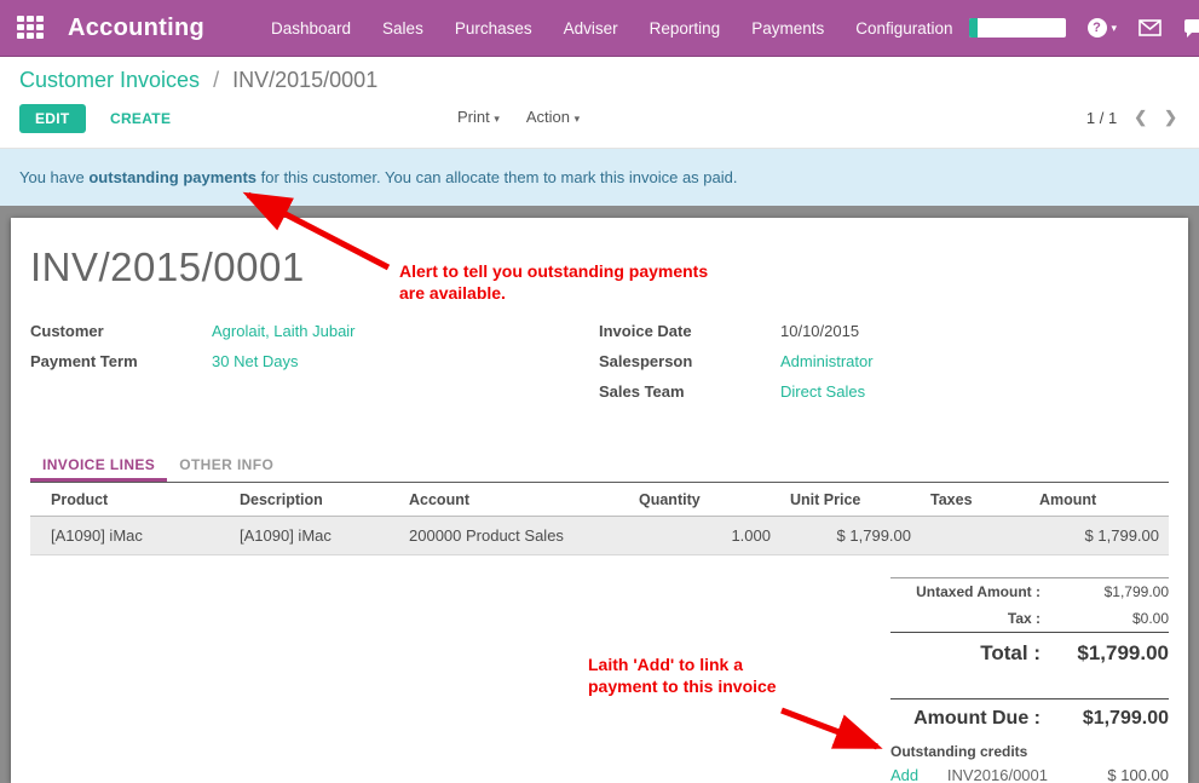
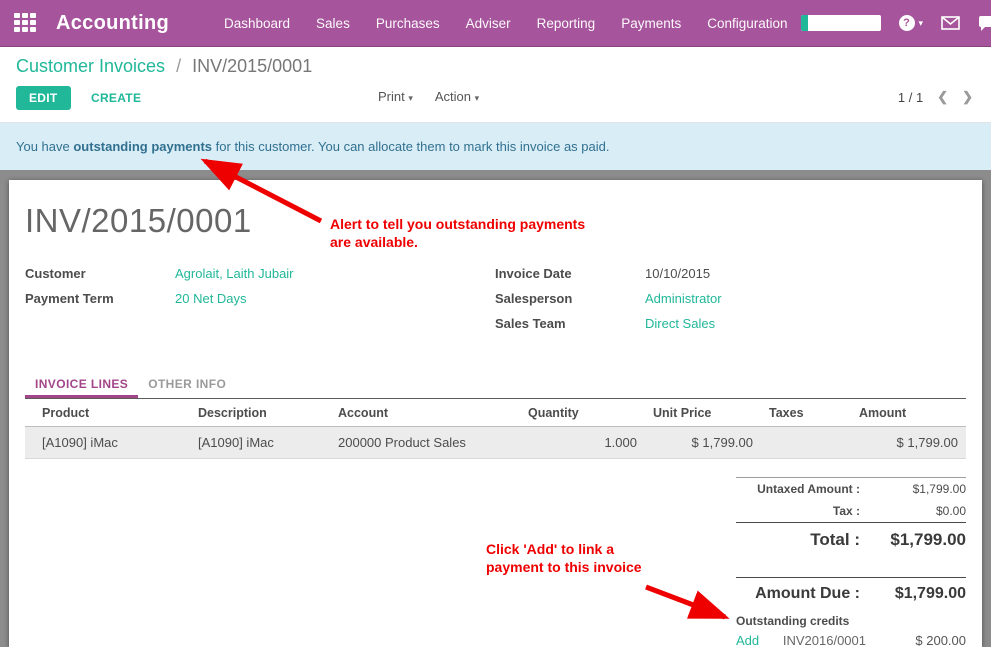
  Accounting
  Dashboard
  Sales
  Purchases
  Adviser
  Reporting
  Payments
  Configuration
  ?
  ▾
  Customer Invoices / INV/2015/0001
  EDIT CREATE
  Print ▾
  Action ▾
  1 / 1
  ❮
  ❯
  You have outstanding payments for this customer. You can allocate them to mark this invoice as paid.
  INV/2015/0001
  Customer
  Agrolait, Laith Jubair
  Payment Term
- 30 Net Days
+ 20 Net Days
  Invoice Date
  10/10/2015
  Salesperson
  Administrator
  Sales Team
  Direct Sales
  INVOICE LINES
  OTHER INFO
  Product	Description	Account	Quantity	Unit Price	Taxes	Amount
  [A1090] iMac	[A1090] iMac	200000 Product Sales	1.000	$ 1,799.00		$ 1,799.00
  Untaxed Amount :
  $1,799.00
  Tax :
  $0.00
  Total :
  $1,799.00
  Amount Due :
  $1,799.00
  Outstanding credits
  Add
  INV2016/0001
- $ 100.00
+ $ 200.00
  Alert to tell you outstanding payments
  are available.
- Laith 'Add' to link a
+ Click 'Add' to link a
  payment to this invoice
